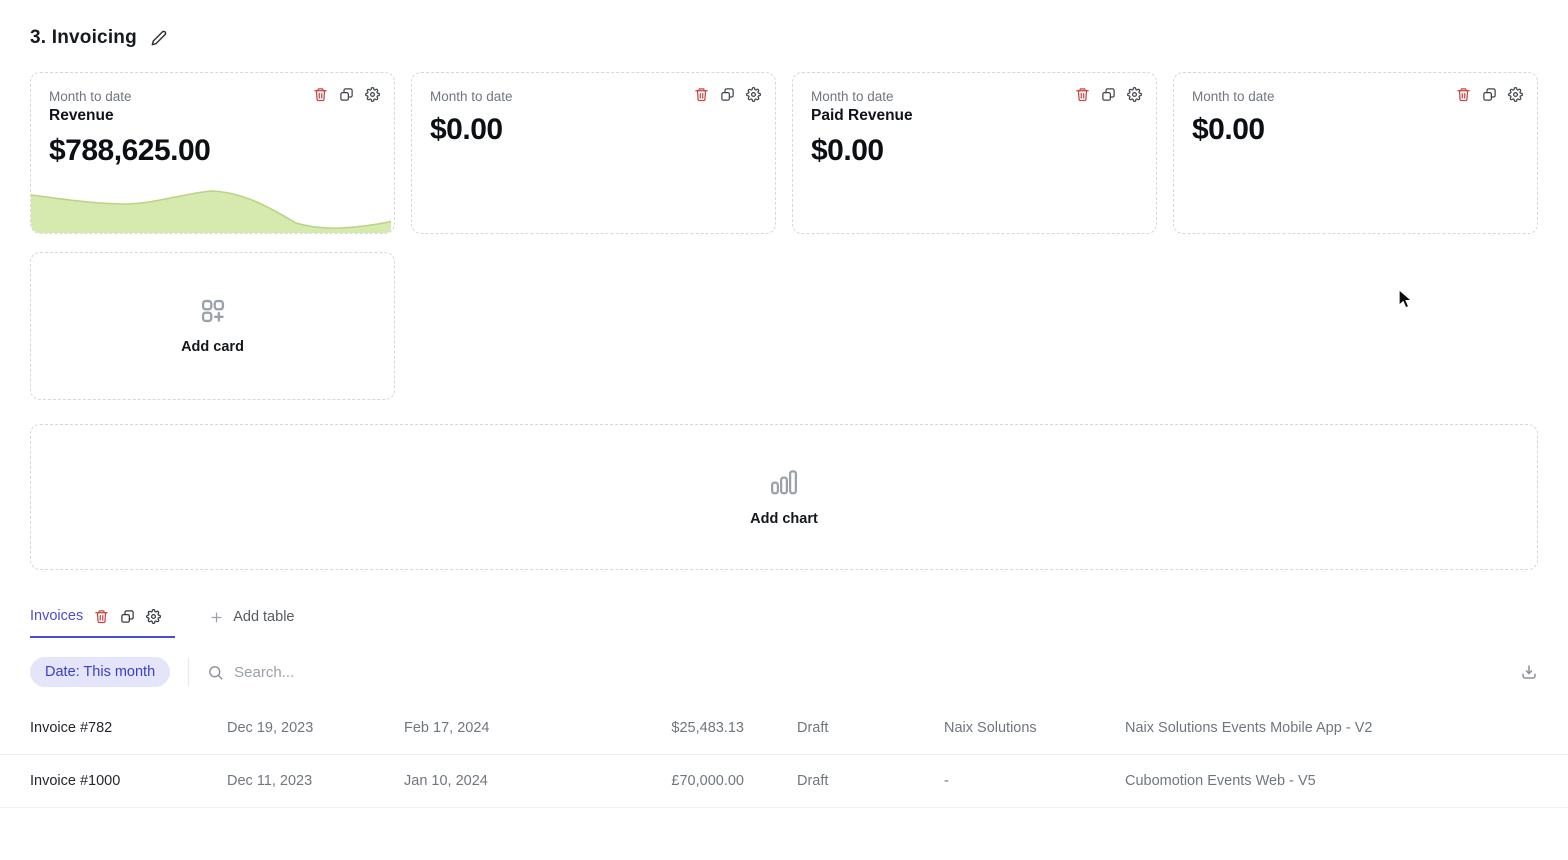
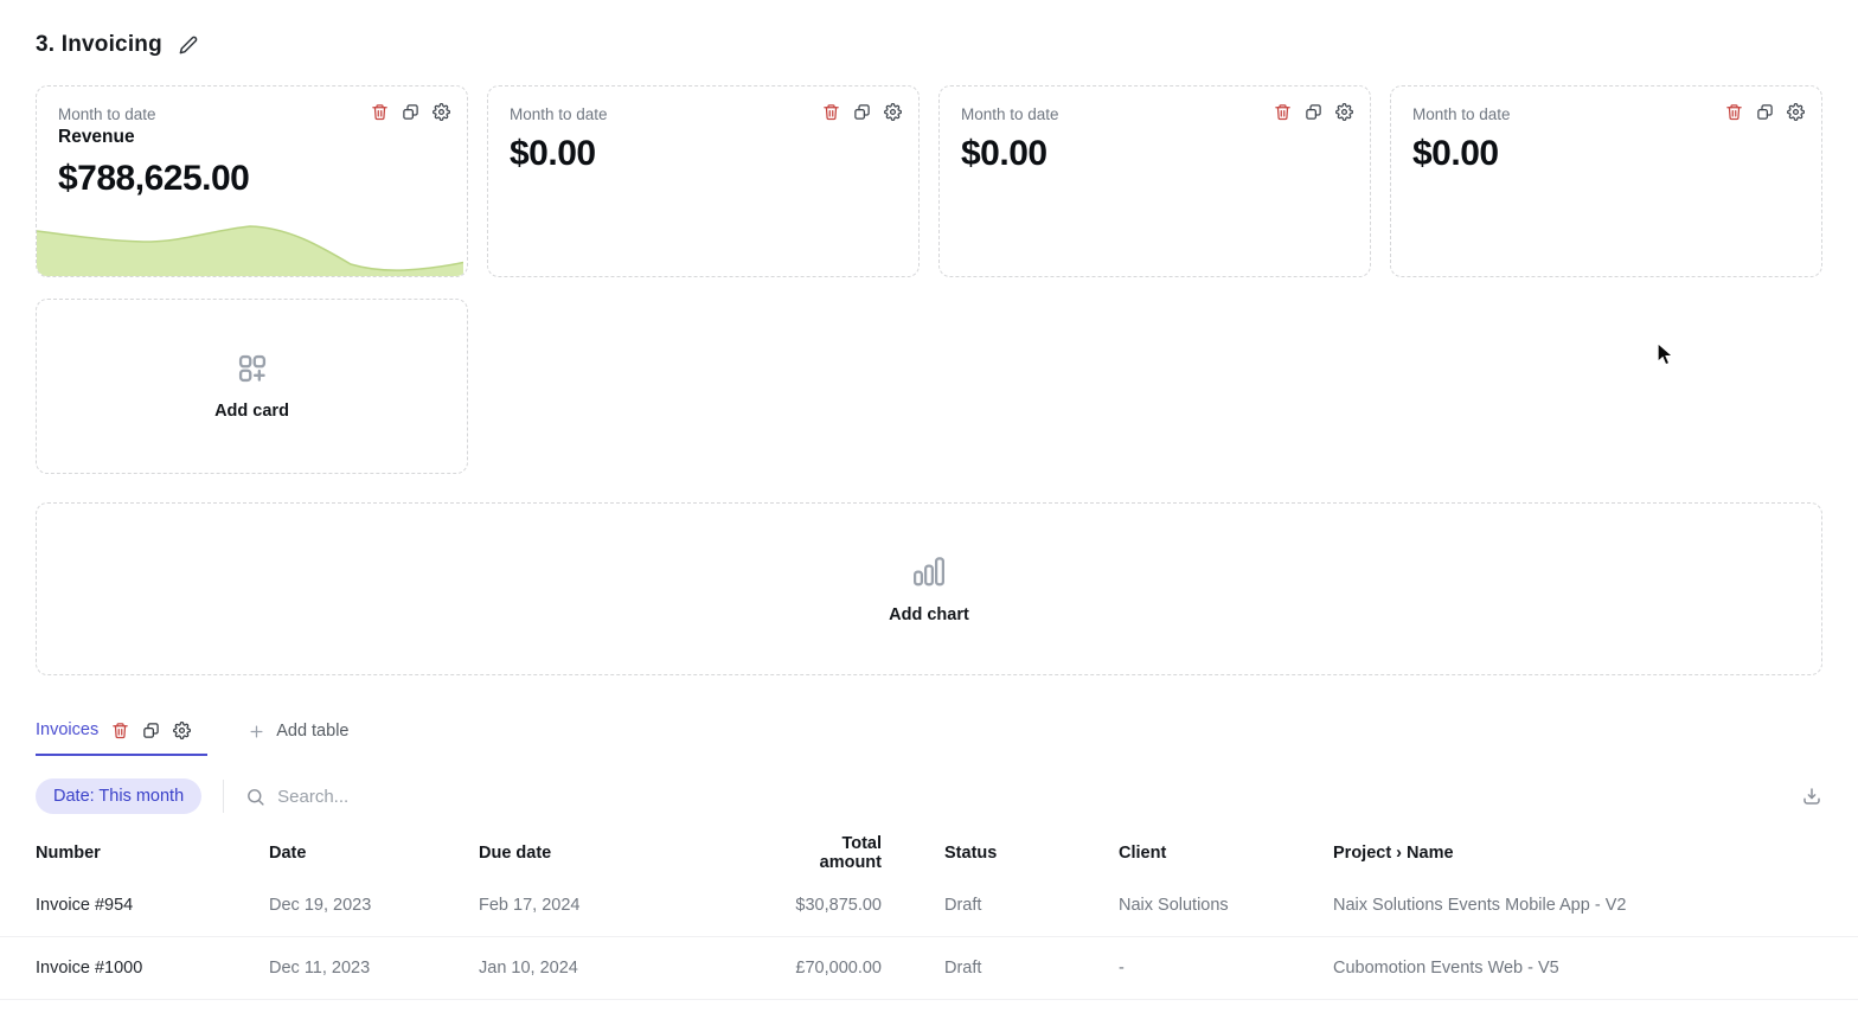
  3. Invoicing
  Month to date
  Revenue
  $788,625.00
  Month to date
  $0.00
  Month to date
- Paid Revenue
  $0.00
  Month to date
  $0.00
  Add card
  Add chart
  Invoices
  Add table
  Date: This month
  Search...
+ Number
+ Date
+ Due date
+ Total amount
+ Status
+ Client
+ Project › Name
- Invoice #782
+ Invoice #954
  Dec 19, 2023
  Feb 17, 2024
- $25,483.13
+ $30,875.00
  Draft
  Naix Solutions
  Naix Solutions Events Mobile App - V2
  Invoice #1000
  Dec 11, 2023
  Jan 10, 2024
  £70,000.00
  Draft
  -
  Cubomotion Events Web - V5
